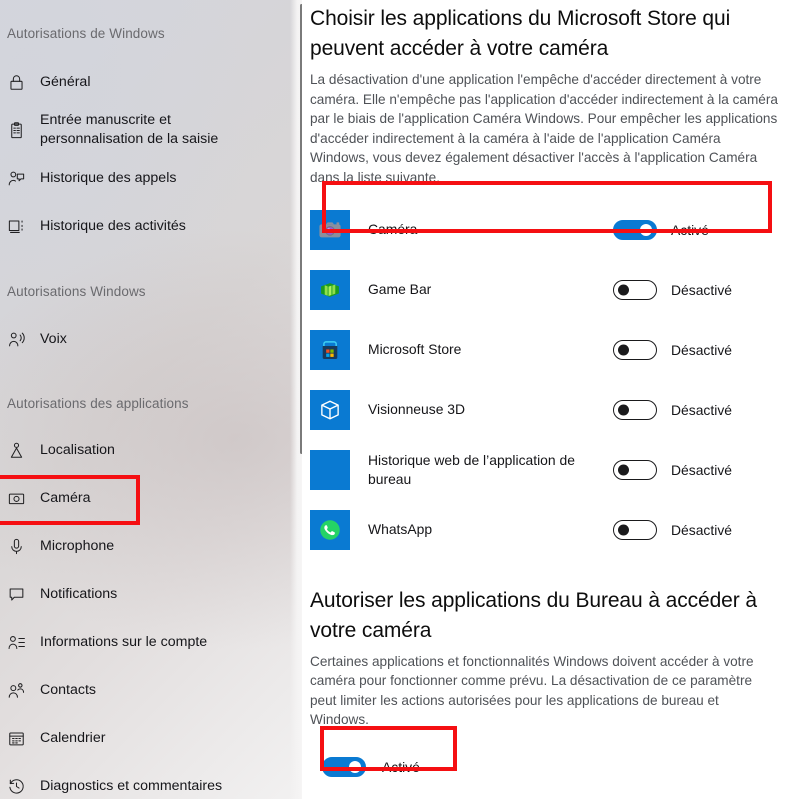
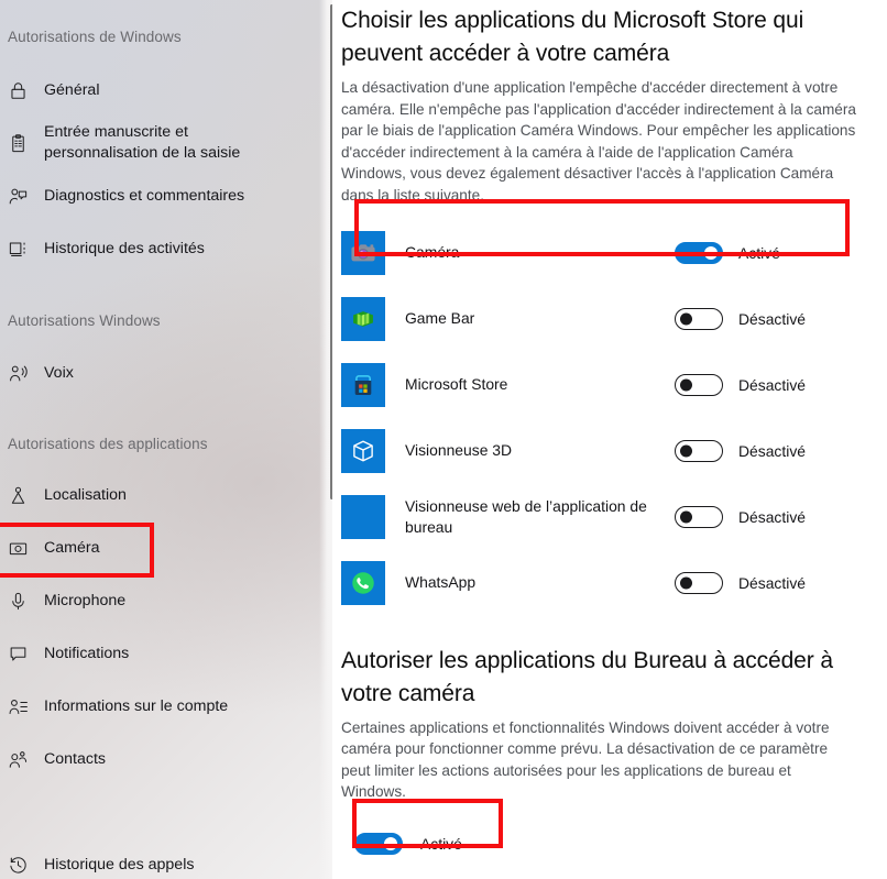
  Autorisations de Windows
  Autorisations Windows
  Autorisations des applications
  Général
  Entrée manuscrite et personnalisation de la saisie
- Historique des appels
+ Diagnostics et commentaires
  Historique des activités
  Voix
  Localisation
  Caméra
  Microphone
  Notifications
  Informations sur le compte
  Contacts
- Calendrier
- Diagnostics et commentaires
+ Historique des appels
  Choisir les applications du Microsoft Store qui peuvent accéder à votre caméra
  La désactivation d'une application l'empêche d'accéder directement à votre caméra. Elle n'empêche pas l'application d'accéder indirectement à la caméra par le biais de l'application Caméra Windows. Pour empêcher les applications d'accéder indirectement à la caméra à l'aide de l'application Caméra Windows, vous devez également désactiver l'accès à l'application Caméra dans la liste suivante.
  Caméra
  Activé
  Game Bar
  Désactivé
  Microsoft Store
  Désactivé
  Visionneuse 3D
  Désactivé
- Historique web de l’application de bureau
+ Visionneuse web de l’application de bureau
  Désactivé
  WhatsApp
  Désactivé
  Autoriser les applications du Bureau à accéder à votre caméra
  Certaines applications et fonctionnalités Windows doivent accéder à votre caméra pour fonctionner comme prévu. La désactivation de ce paramètre peut limiter les actions autorisées pour les applications de bureau et Windows.
  Activé
